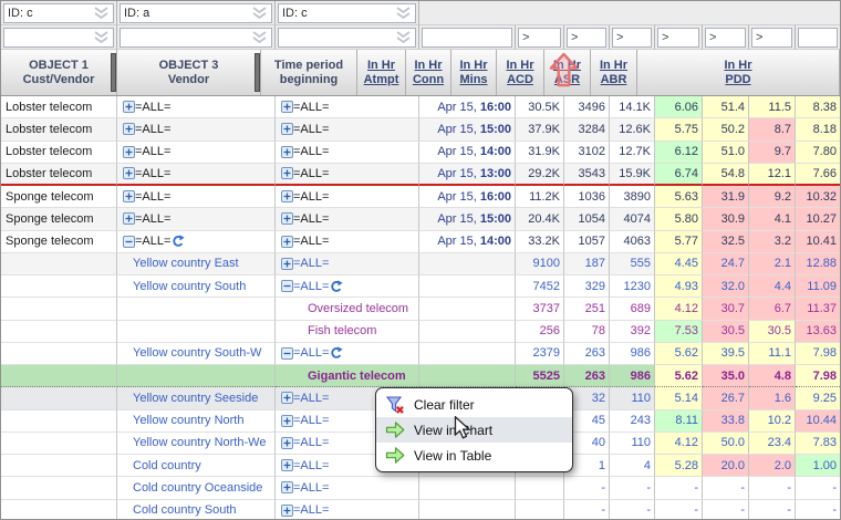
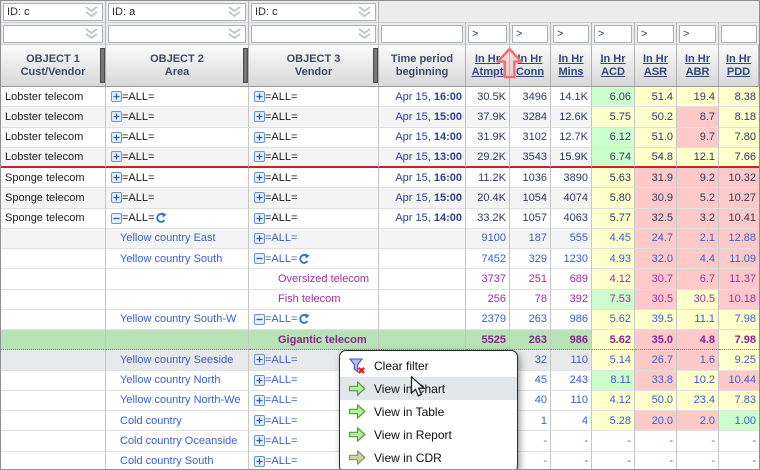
  ID:
  c
  ID:
  a
  ID:
  c
  >
  >
  >
  >
  >
  >
  OBJECT 1
  Cust/Vendor
+ OBJECT 2
+ Area
  OBJECT 3
  Vendor
  Time period
  beginning
  In Hr
  Atmpt
  In Hr
  Conn
  In Hr
  Mins
  In Hr
  ACD
  In Hr
  ASR
  In Hr
  ABR
  In Hr
  PDD
  Lobster telecom
  =ALL=
  =ALL=
  Apr 15,
  16:00
  30.5K
  3496
  14.1K
  6.06
  51.4
- 11.5
+ 19.4
  8.38
  Lobster telecom
  =ALL=
  =ALL=
  Apr 15,
  15:00
  37.9K
  3284
  12.6K
  5.75
  50.2
  8.7
  8.18
  Lobster telecom
  =ALL=
  =ALL=
  Apr 15,
  14:00
  31.9K
  3102
  12.7K
  6.12
  51.0
  9.7
  7.80
  Lobster telecom
  =ALL=
  =ALL=
  Apr 15,
  13:00
  29.2K
  3543
  15.9K
  6.74
  54.8
  12.1
  7.66
  Sponge telecom
  =ALL=
  =ALL=
  Apr 15,
  16:00
  11.2K
  1036
  3890
  5.63
  31.9
  9.2
  10.32
  Sponge telecom
  =ALL=
  =ALL=
  Apr 15,
  15:00
  20.4K
  1054
  4074
  5.80
  30.9
- 4.1
+ 5.2
  10.27
  Sponge telecom
  =ALL=
  =ALL=
  Apr 15,
  14:00
  33.2K
  1057
  4063
  5.77
  32.5
  3.2
  10.41
  Yellow country East
  =ALL=
  9100
  187
  555
  4.45
  24.7
  2.1
  12.88
  Yellow country South
  =ALL=
  7452
  329
  1230
  4.93
  32.0
  4.4
  11.09
  Oversized telecom
  3737
  251
  689
  4.12
  30.7
  6.7
  11.37
  Fish telecom
  256
  78
  392
  7.53
  30.5
  30.5
- 13.63
+ 10.18
  Yellow country South-W
  =ALL=
  2379
  263
  986
  5.62
  39.5
  11.1
  7.98
  Gigantic telecom
  5525
  263
  986
  5.62
  35.0
  4.8
  7.98
  Yellow country Seeside
  =ALL=
  32
  110
  5.14
  26.7
  1.6
  9.25
  Yellow country North
  =ALL=
  45
  243
  8.11
  33.8
  10.2
  10.44
  Yellow country North-We
  =ALL=
  40
  110
  4.12
  50.0
  23.4
  7.83
  Cold country
  =ALL=
  1
  4
  5.28
  20.0
  2.0
  1.00
  Cold country Oceanside
  =ALL=
  -
  -
  -
  -
  -
  -
  Cold country South
  =ALL=
  -
  -
  -
  -
  -
  -
  Clear filter
  View inhart
  View in Table
+ View in Report
+ View in CDR
